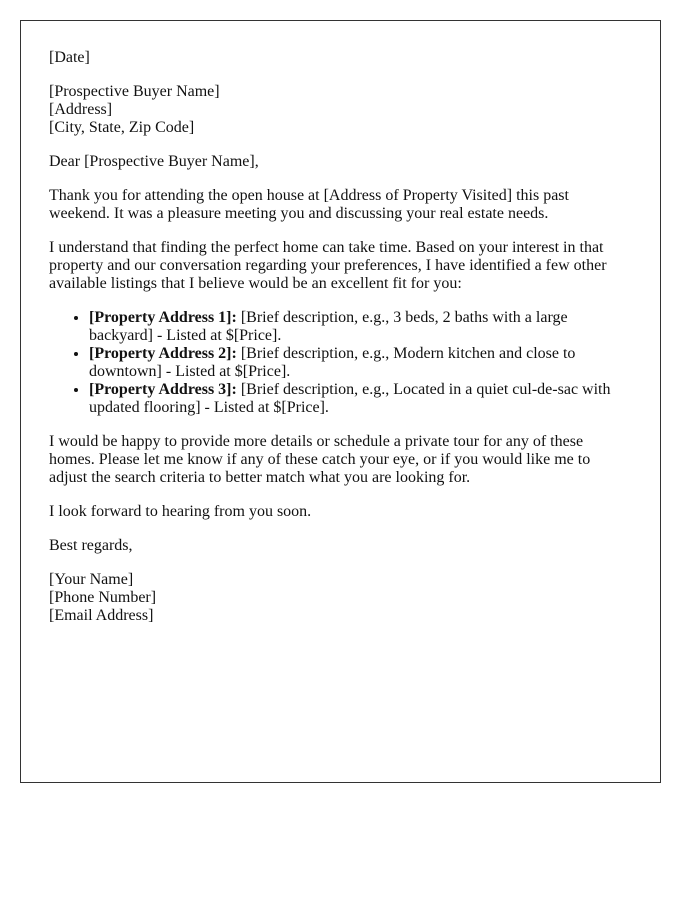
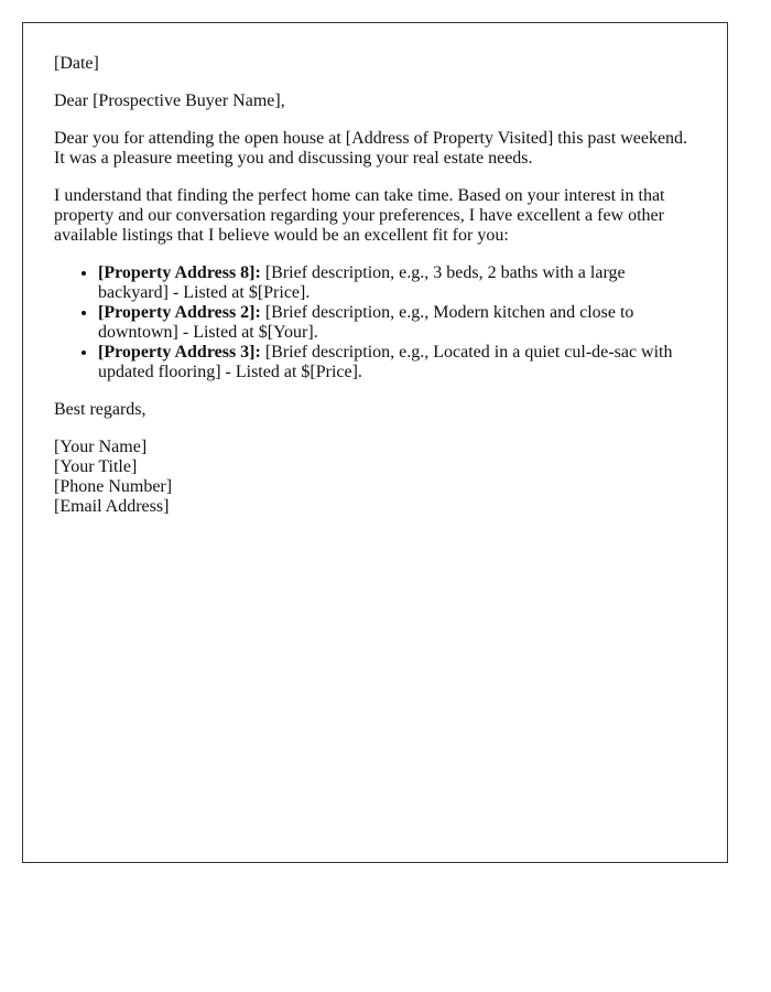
  [Date]
- [Prospective Buyer Name]
- [Address]
- [City, State, Zip Code]
  Dear [Prospective Buyer Name],
- Thank you for attending the open house at [Address of Property Visited] this past weekend. It was a pleasure meeting you and discussing your real estate needs.
+ Dear you for attending the open house at [Address of Property Visited] this past weekend. It was a pleasure meeting you and discussing your real estate needs.
- I understand that finding the perfect home can take time. Based on your interest in that property and our conversation regarding your preferences, I have identified a few other available listings that I believe would be an excellent fit for you:
+ I understand that finding the perfect home can take time. Based on your interest in that property and our conversation regarding your preferences, I have excellent a few other available listings that I believe would be an excellent fit for you:
- [Property Address 1]: [Brief description, e.g., 3 beds, 2 baths with a large backyard] - Listed at $[Price].
+ [Property Address 8]: [Brief description, e.g., 3 beds, 2 baths with a large backyard] - Listed at $[Price].
- [Property Address 2]: [Brief description, e.g., Modern kitchen and close to downtown] - Listed at $[Price].
+ [Property Address 2]: [Brief description, e.g., Modern kitchen and close to downtown] - Listed at $[Your].
  [Property Address 3]: [Brief description, e.g., Located in a quiet cul-de-sac with updated flooring] - Listed at $[Price].
- I would be happy to provide more details or schedule a private tour for any of these homes. Please let me know if any of these catch your eye, or if you would like me to adjust the search criteria to better match what you are looking for.
- I look forward to hearing from you soon.
  Best regards,
  [Your Name]
+ [Your Title]
  [Phone Number]
  [Email Address]
